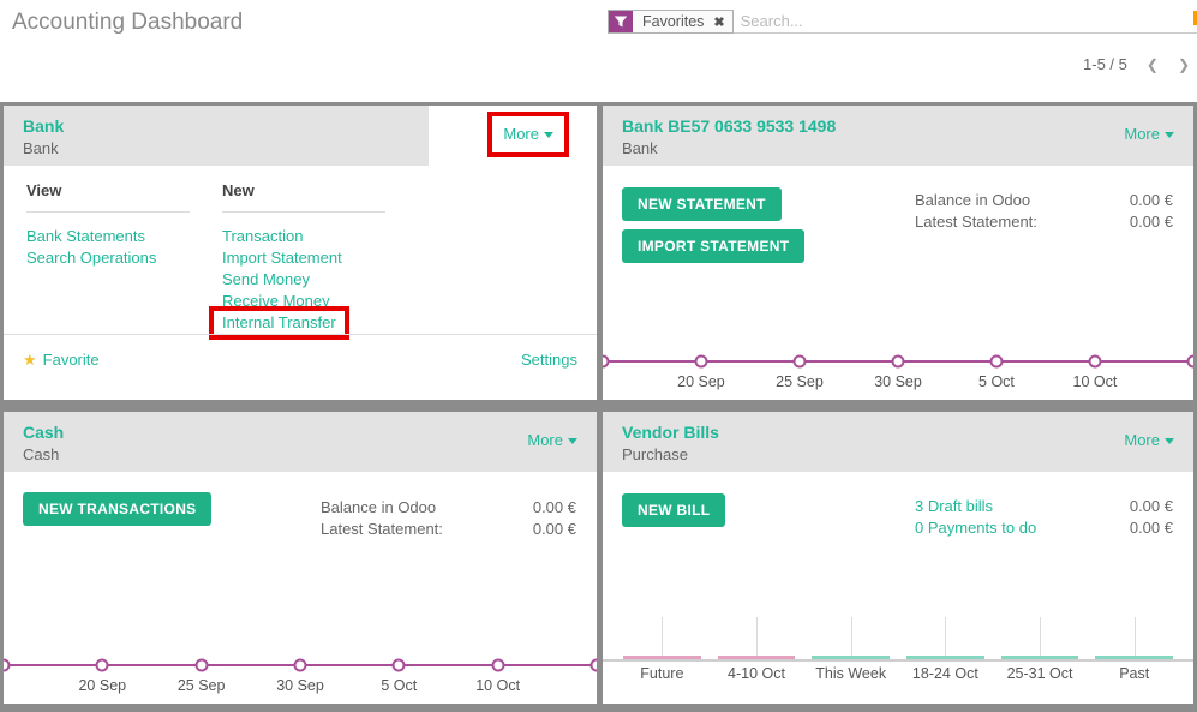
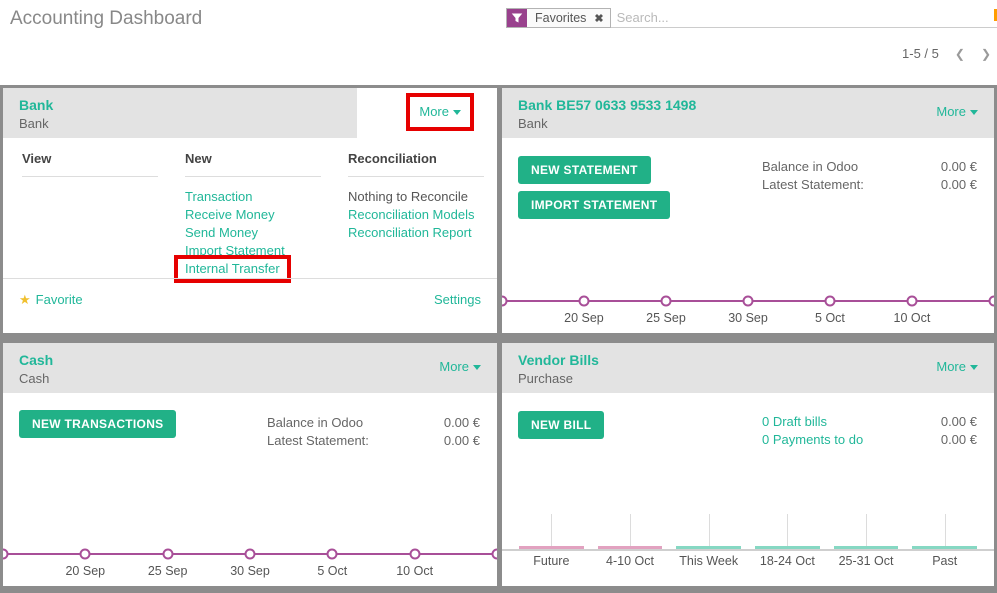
  Accounting Dashboard
  Favorites
  ✖
  Search...
  1-5 / 5
  ❮
  ❯
  Bank
  Bank
  More
  View
- Bank Statements
- Search Operations
  New
  Transaction
- Import Statement
+ Receive Money
  Send Money
- Receive Money
+ Import Statement
  Internal Transfer
+ Reconciliation
+ Nothing to Reconcile
+ Reconciliation Models
+ Reconciliation Report
  ★ Favorite
  Settings
  Bank BE57 0633 9533 1498
  Bank
  More
  NEW STATEMENT
  IMPORT STATEMENT
  Balance in Odoo
  0.00 €
  Latest Statement:
  0.00 €
  20 Sep
  25 Sep
  30 Sep
  5 Oct
  10 Oct
  Cash
  Cash
  More
  NEW TRANSACTIONS
  Balance in Odoo
  0.00 €
  Latest Statement:
  0.00 €
  20 Sep
  25 Sep
  30 Sep
  5 Oct
  10 Oct
  Vendor Bills
  Purchase
  More
  NEW BILL
- 3 Draft bills
+ 0 Draft bills
  0.00 €
  0 Payments to do
  0.00 €
  Future
  4-10 Oct
  This Week
  18-24 Oct
  25-31 Oct
  Past
